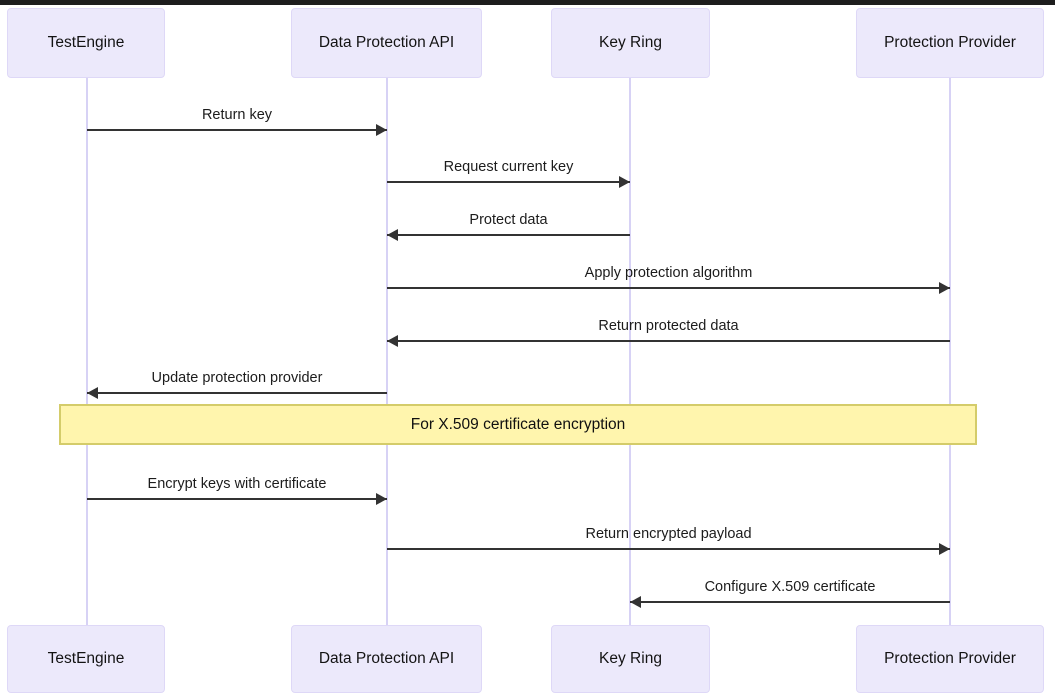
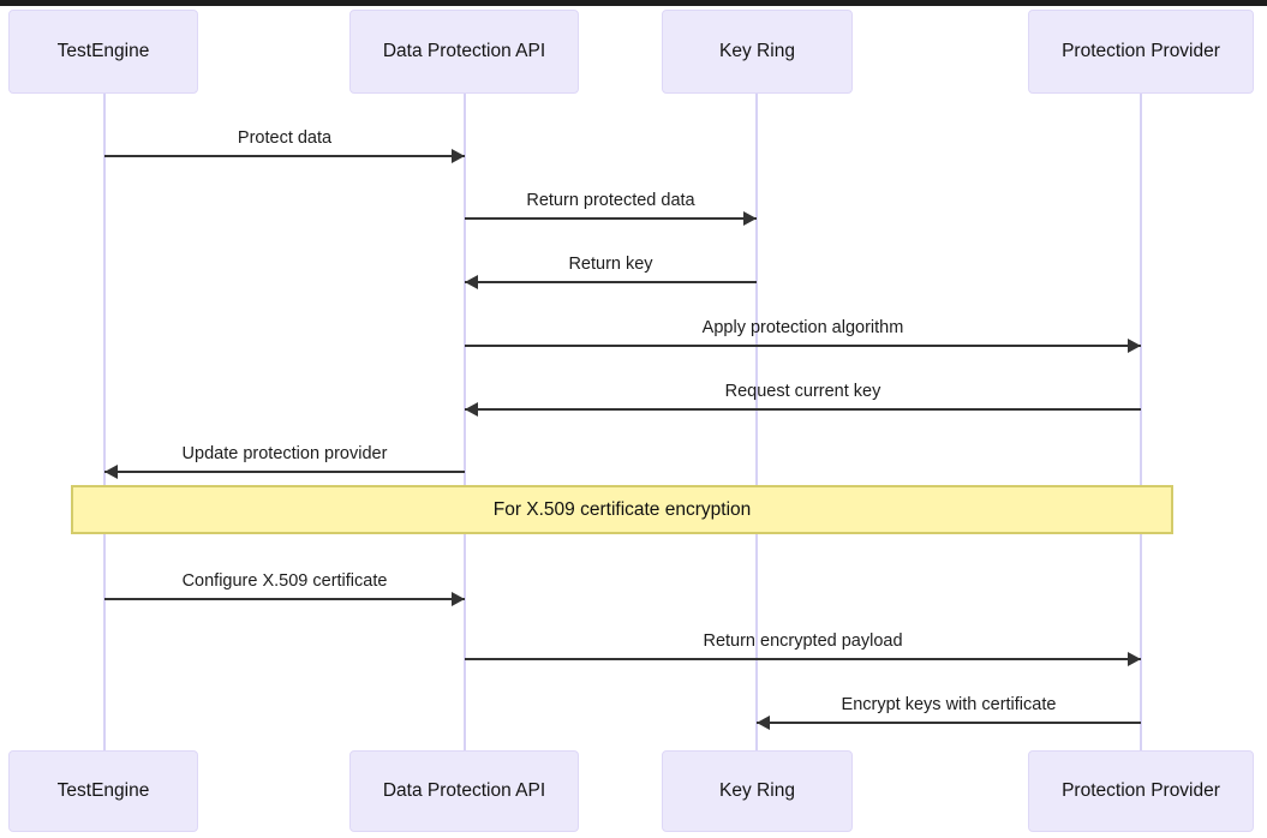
- Return key
+ Protect data
- Request current key
+ Return protected data
- Protect data
+ Return key
  Apply protection algorithm
- Return protected data
+ Request current key
  Update protection provider
- Encrypt keys with certificate
+ Configure X.509 certificate
  Return encrypted payload
- Configure X.509 certificate
+ Encrypt keys with certificate
  For X.509 certificate encryption
  TestEngine
  Data Protection API
  Key Ring
  Protection Provider
  TestEngine
  Data Protection API
  Key Ring
  Protection Provider
